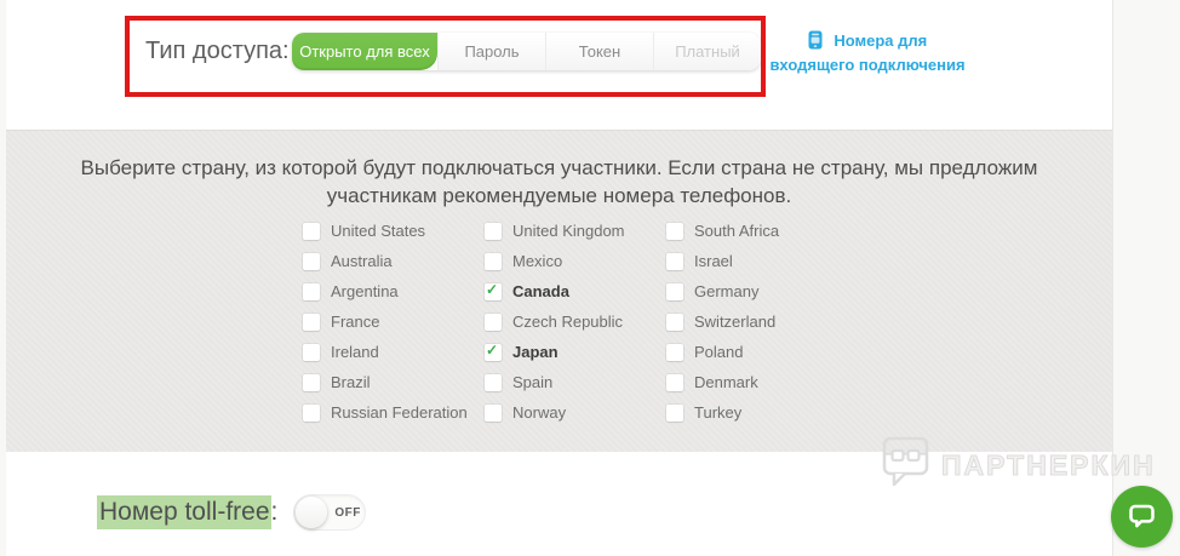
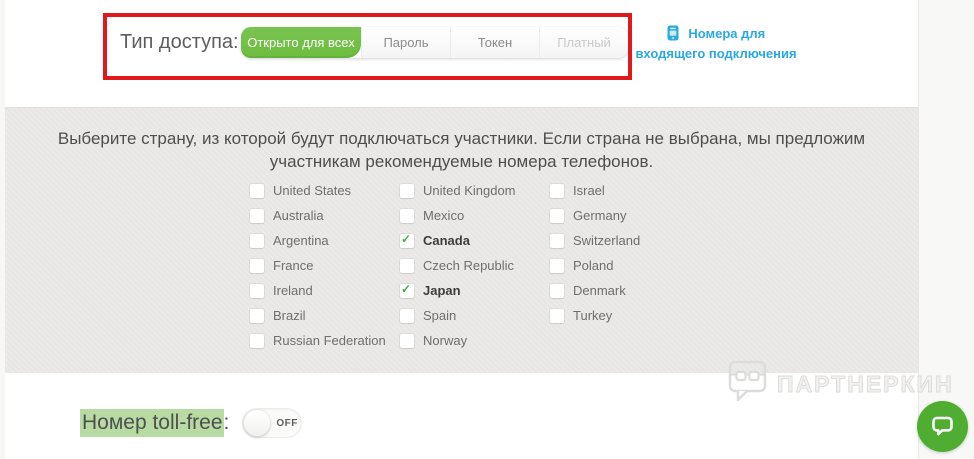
  Тип доступа:
  Открыто для всех
  Пароль
  Токен
  Платный
  Номера для
  входящего подключения
- Выберите страну, из которой будут подключаться участники. Если страна не страну, мы предложим участникам рекомендуемые номера телефонов.
+ Выберите страну, из которой будут подключаться участники. Если страна не выбрана, мы предложим участникам рекомендуемые номера телефонов.
  United States
  Australia
  Argentina
  France
  Ireland
  Brazil
  Russian Federation
  United Kingdom
  Mexico
  ✓
  Canada
  Czech Republic
  ✓
  Japan
  Spain
  Norway
- South Africa
  Israel
  Germany
  Switzerland
  Poland
  Denmark
  Turkey
  ПАРТНЕРКИН
  Номер toll-free:
  OFF
